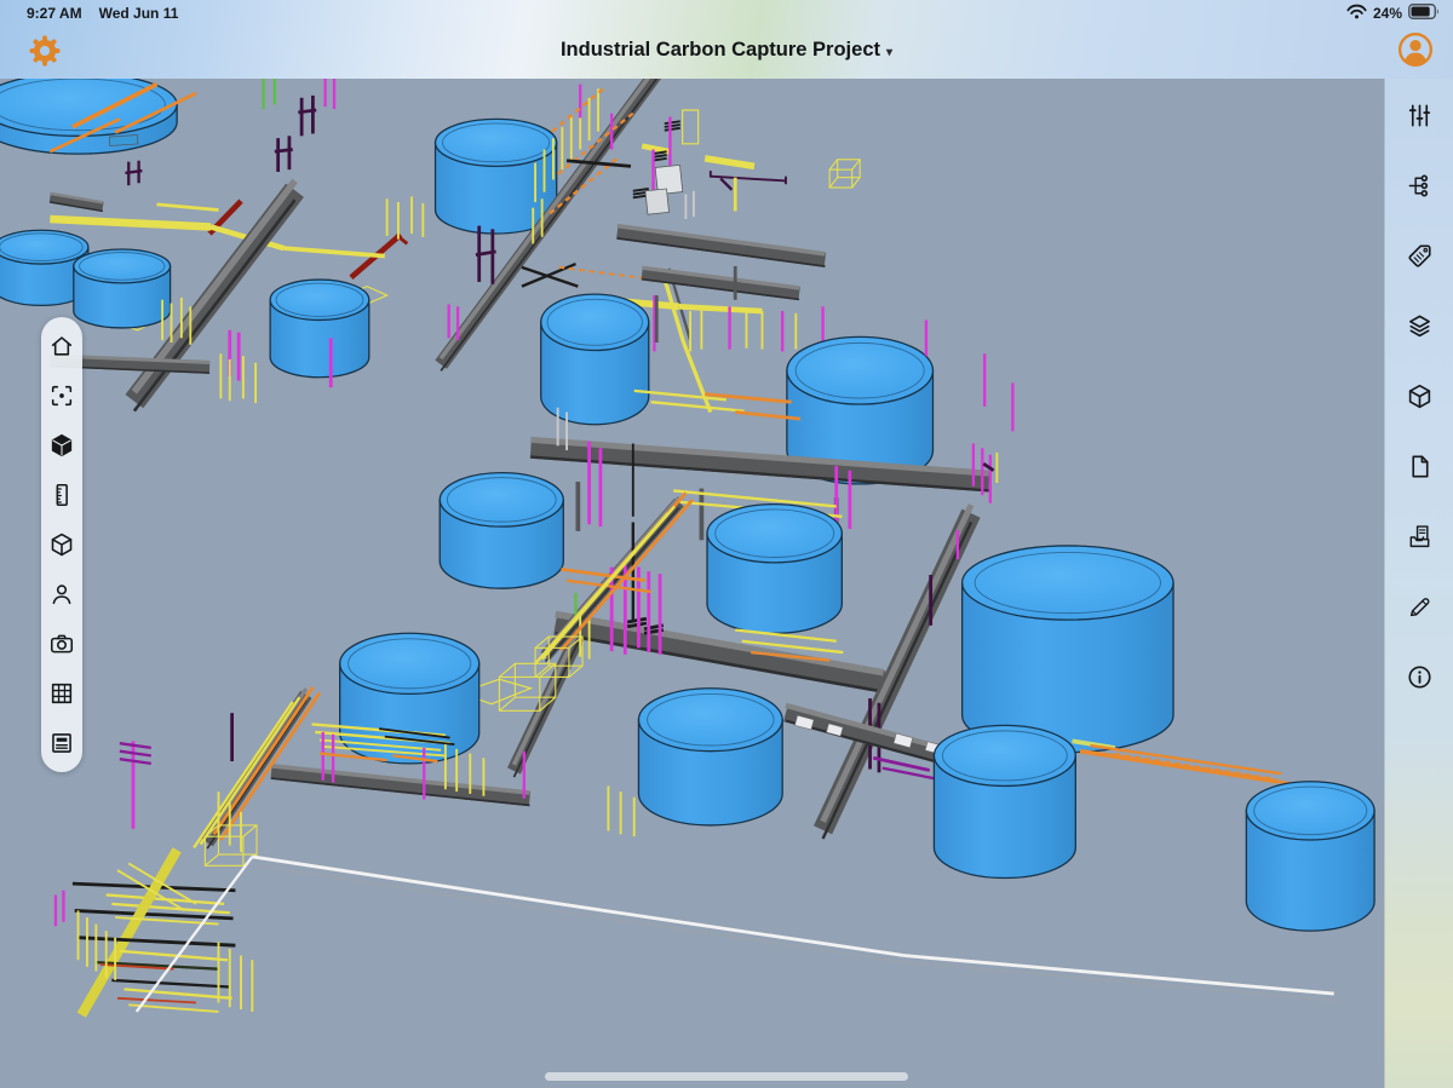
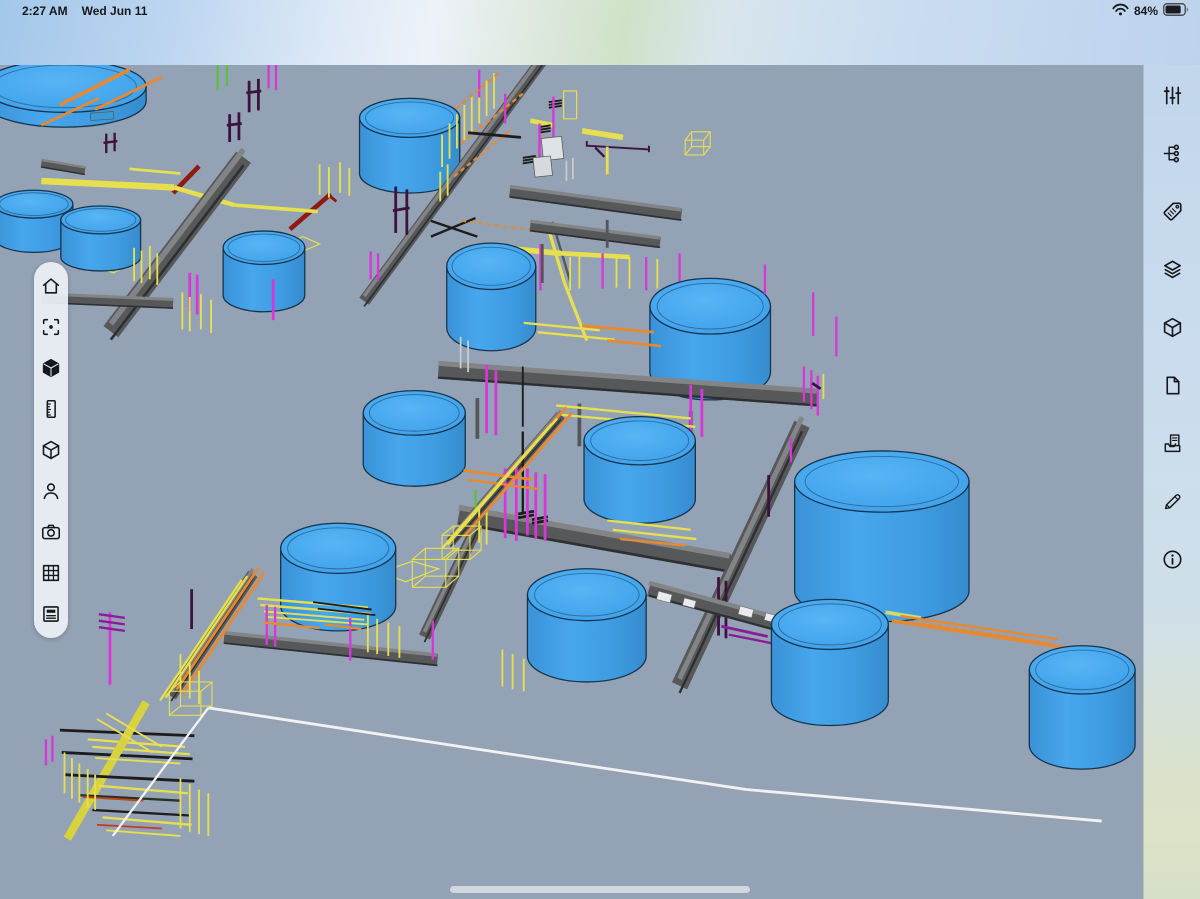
- 9:27 AM
+ 2:27 AM
  Wed Jun 11
- 24%
+ 84%
- Industrial Carbon Capture Project ▾
